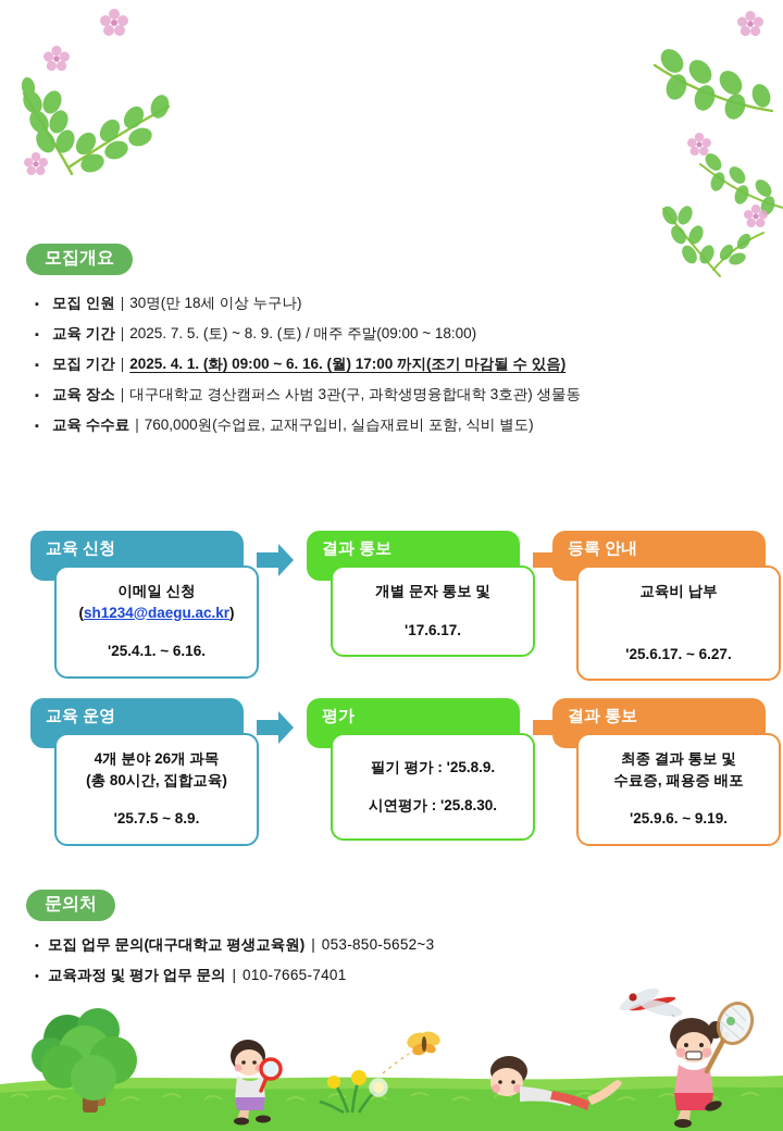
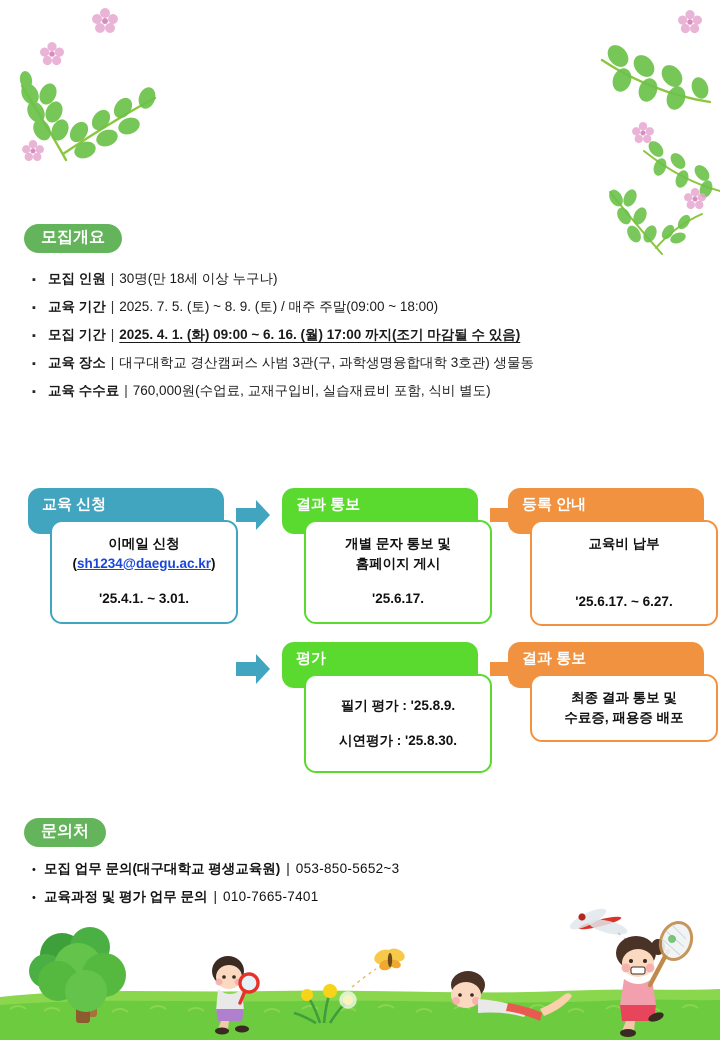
  모집개요
  ▪
  모집 인원
  |
  30명(만 18세 이상 누구나)
  ▪
  교육 기간
  |
  2025. 7. 5. (토) ~ 8. 9. (토) / 매주 주말(09:00 ~ 18:00)
  ▪
  모집 기간
  |
  2025. 4. 1. (화) 09:00 ~ 6. 16. (월) 17:00 까지(조기 마감될 수 있음)
  ▪
  교육 장소
  |
  대구대학교 경산캠퍼스 사범 3관(구, 과학생명융합대학 3호관) 생물동
  ▪
  교육 수수료
  |
  760,000원(수업료, 교재구입비, 실습재료비 포함, 식비 별도)
  교육 신청
  이메일 신청
  (sh1234@daegu.ac.kr)
- '25.4.1. ~ 6.16.
+ '25.4.1. ~ 3.01.
  결과 통보
  개별 문자 통보 및
+ 홈페이지 게시
- '17.6.17.
+ '25.6.17.
  등록 안내
  교육비 납부
  '25.6.17. ~ 6.27.
- 교육 운영
- 4개 분야 26개 과목
- (총 80시간, 집합교육)
- '25.7.5 ~ 8.9.
  평가
  필기 평가 : '25.8.9.
  시연평가 : '25.8.30.
  결과 통보
  최종 결과 통보 및
  수료증, 패용증 배포
- '25.9.6. ~ 9.19.
  문의처
  •
  모집 업무 문의(대구대학교 평생교육원)
  |
  053-850-5652~3
  •
  교육과정 및 평가 업무 문의
  |
  010-7665-7401
